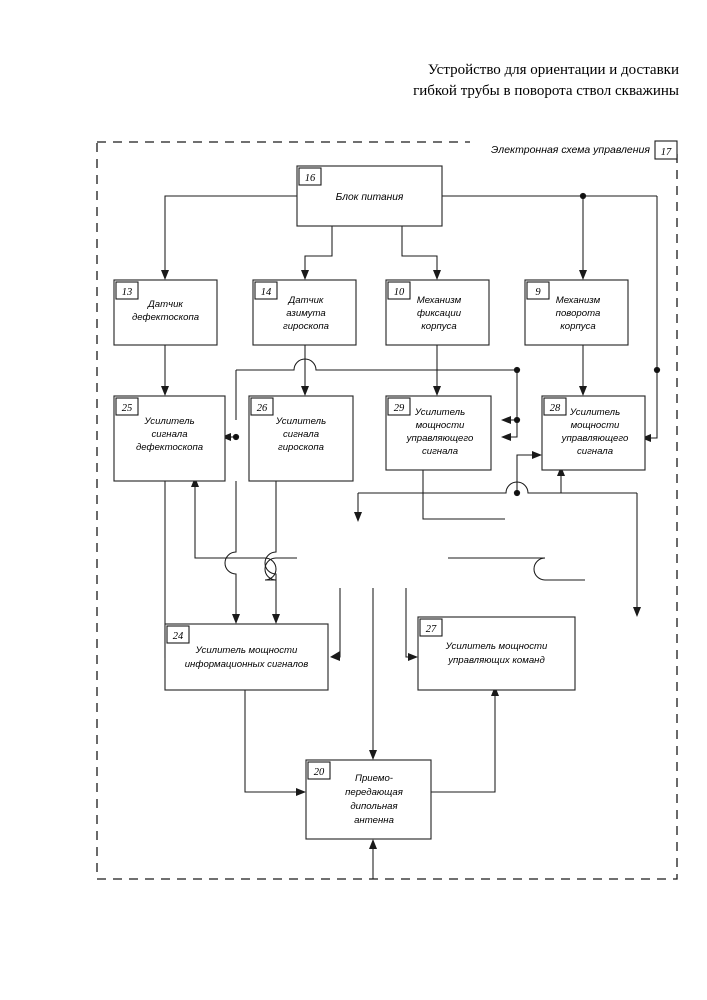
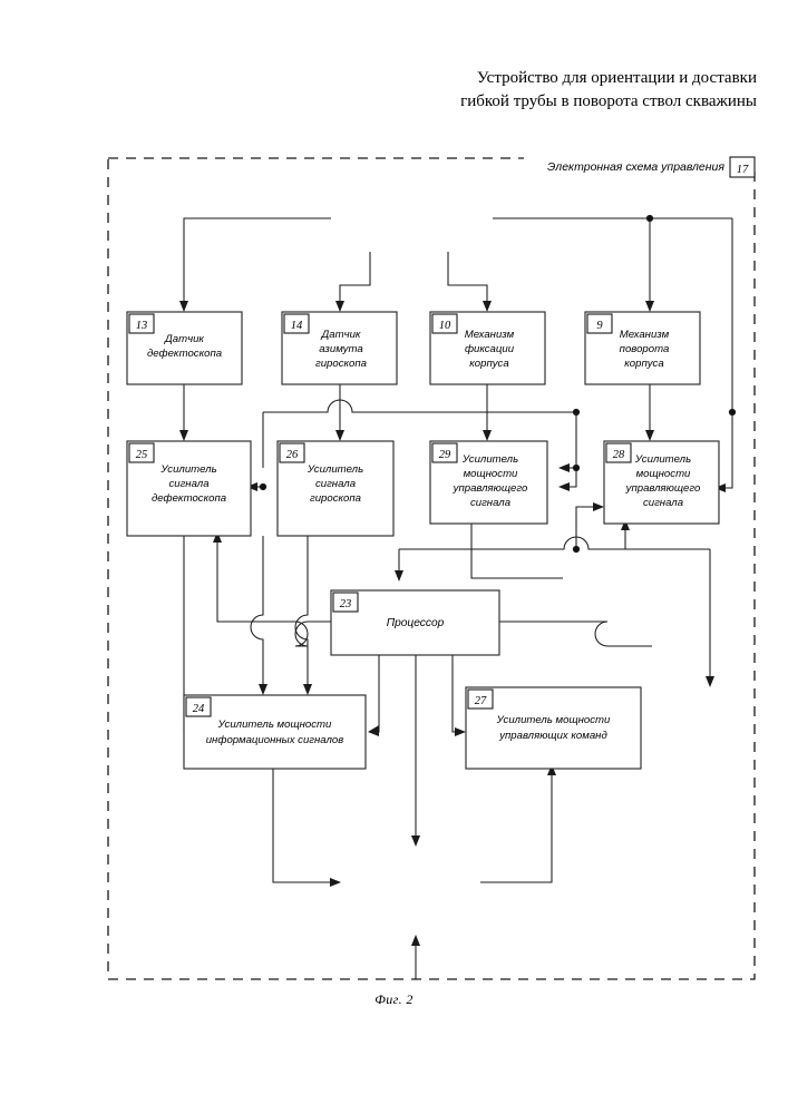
  Устройство для ориентации и доставки гибкой трубы в поворота ствол скважины
- Блок питания
- 16
  Датчик
  дефектоскопа
  13
  Датчик
  азимута
  гироскопа
  14
  Механизм
  фиксации
  корпуса
  10
  Механизм
  поворота
  корпуса
  9
  Усилитель
  сигнала
  дефектоскопа
  25
  Усилитель
  сигнала
  гироскопа
  26
  Усилитель
  мощности
  управляющего
  сигнала
  29
  Усилитель
  мощности
  управляющего
  сигнала
  28
+ Процессор
+ 23
  Усилитель мощности
  информационных сигналов
  24
  Усилитель мощности
  управляющих команд
  27
- Приемо-
- передающая
- дипольная
- антенна
- 20
  Электронная схема управления
  17
+ Фиг. 2
